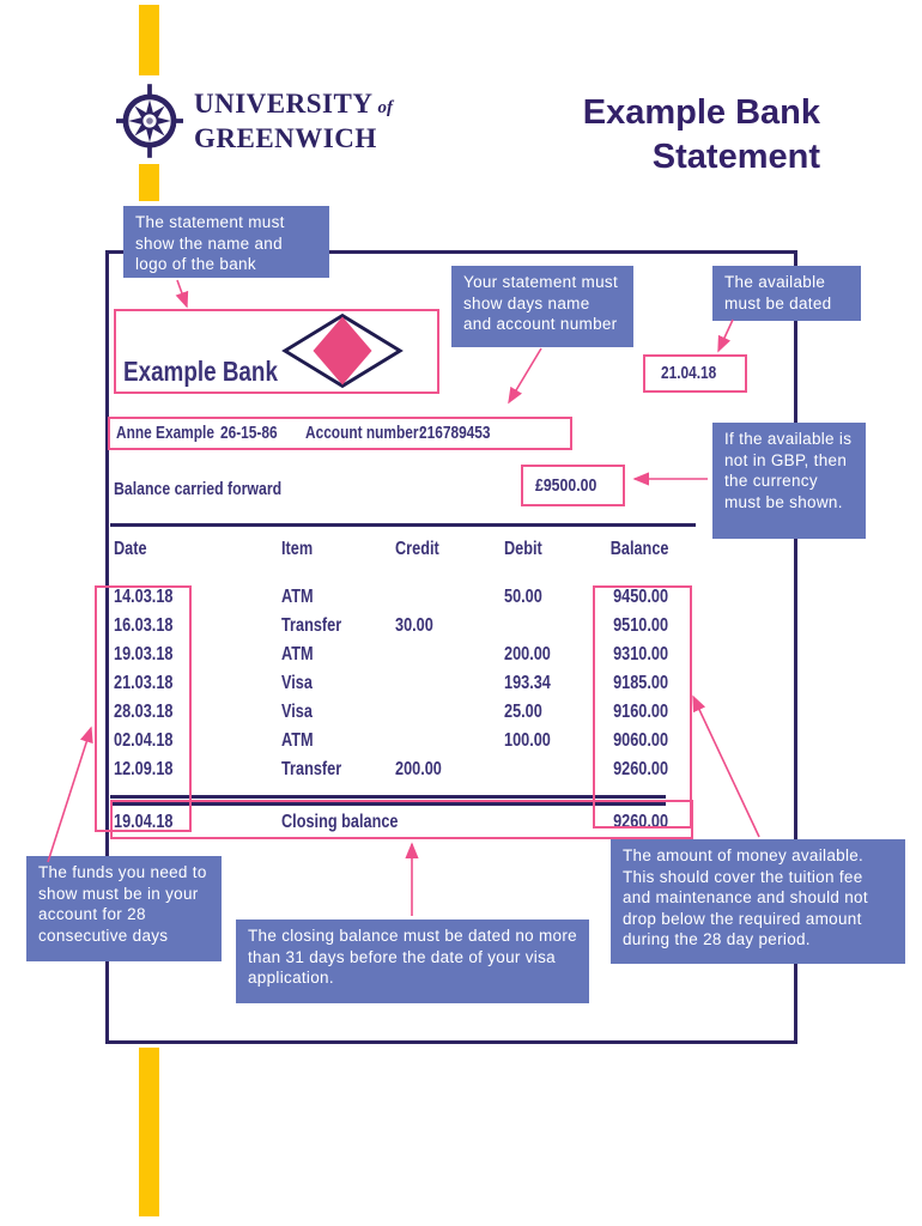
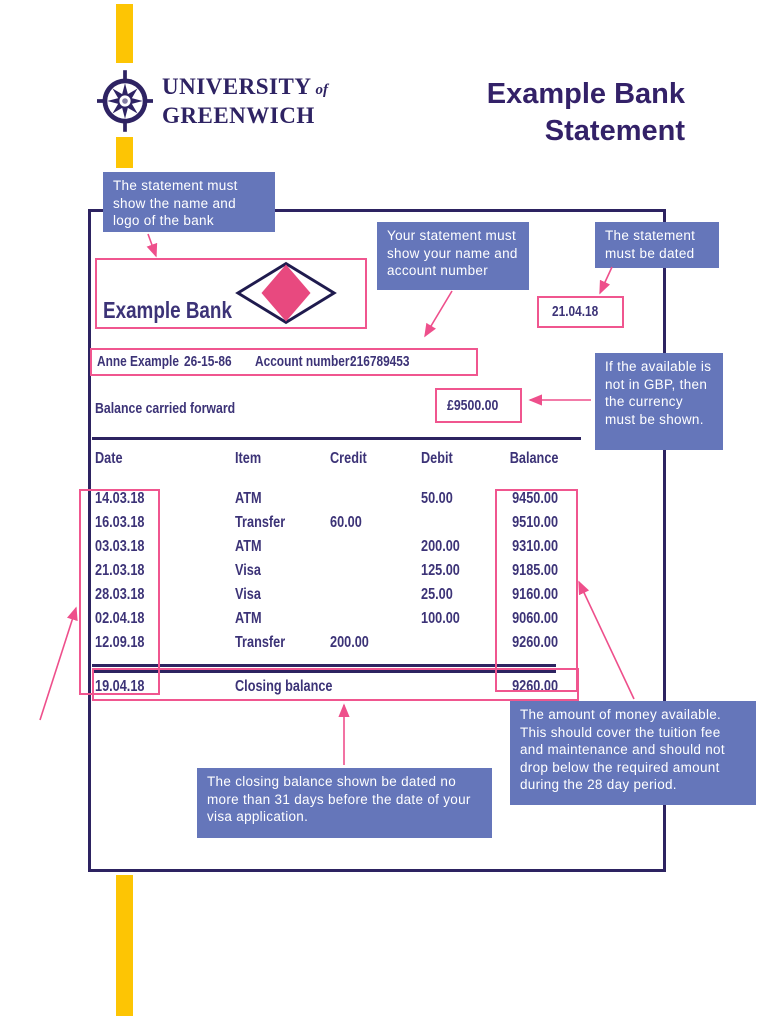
  UNIVERSITY of
  GREENWICH
  Example Bank
  Statement
  Example Bank
  Anne Example
  26-15-86
  Account number:
  216789453
  Balance carried forward
  £9500.00
  21.04.18
  Date
  Item
  Credit
  Debit
  Balance
  14.03.18
  ATM
  50.00
  9450.00
  16.03.18
  Transfer
- 30.00
+ 60.00
  9510.00
- 19.03.18
+ 03.03.18
  ATM
  200.00
  9310.00
  21.03.18
  Visa
- 193.34
+ 125.00
  9185.00
  28.03.18
  Visa
  25.00
  9160.00
  02.04.18
  ATM
  100.00
  9060.00
  12.09.18
  Transfer
  200.00
  9260.00
  19.04.18
  Closing balance
  9260.00
  The statement must show the name and logo of the bank
- Your statement must show days name and account number
+ Your statement must show your name and account number
- The available must be dated
+ The statement must be dated
  If the available is not in GBP, then the currency must be shown.
- The funds you need to show must be in your account for 28 consecutive days
- The closing balance must be dated no more than 31 days before the date of your visa application.
+ The closing balance shown be dated no more than 31 days before the date of your visa application.
  The amount of money available. This should cover the tuition fee and maintenance and should not drop below the required amount during the 28 day period.
